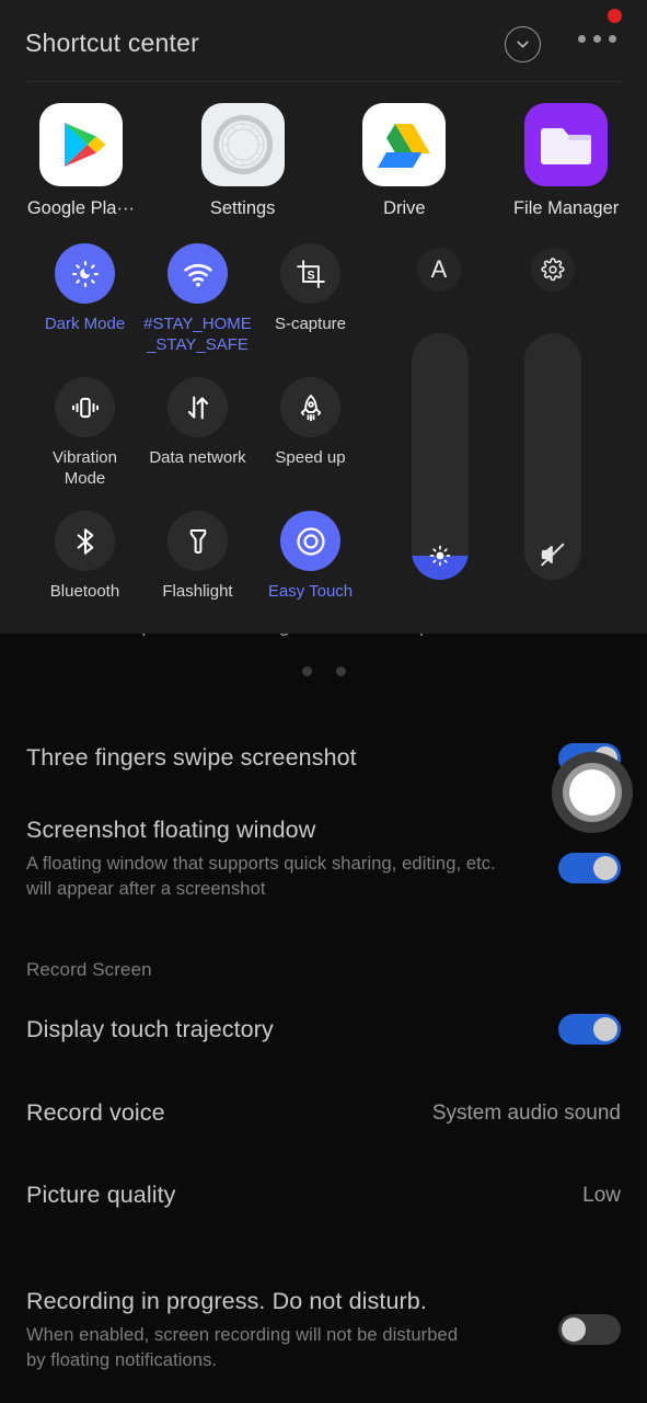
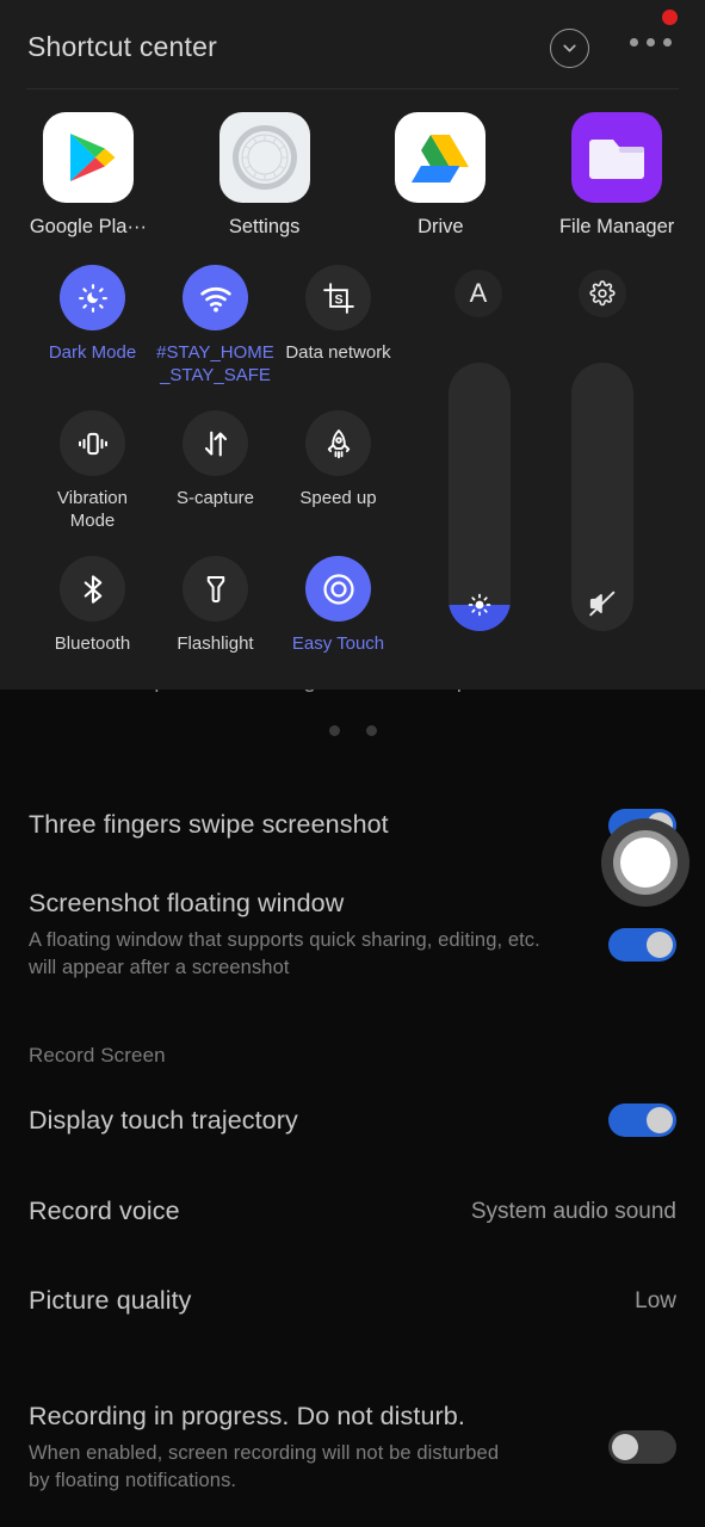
  Three fingers swipe screenshot
  Screenshot floating window
  A floating window that supports quick sharing, editing, etc. will appear after a screenshot
  Record Screen
  Display touch trajectory
  Record voice
  System audio sound
  Picture quality
  Low
  Recording in progress. Do not disturb.
  When enabled, screen recording will not be disturbed by floating notifications.
  Shortcut center
  Google Pla···
  Settings
  Drive
  File Manager
  Dark Mode
  #STAY_HOME
  _STAY_SAFE
  S
- S-capture
+ Data network
  Vibration
  Mode
- Data network
+ S-capture
  Speed up
  Bluetooth
  Flashlight
  Easy Touch
  A
